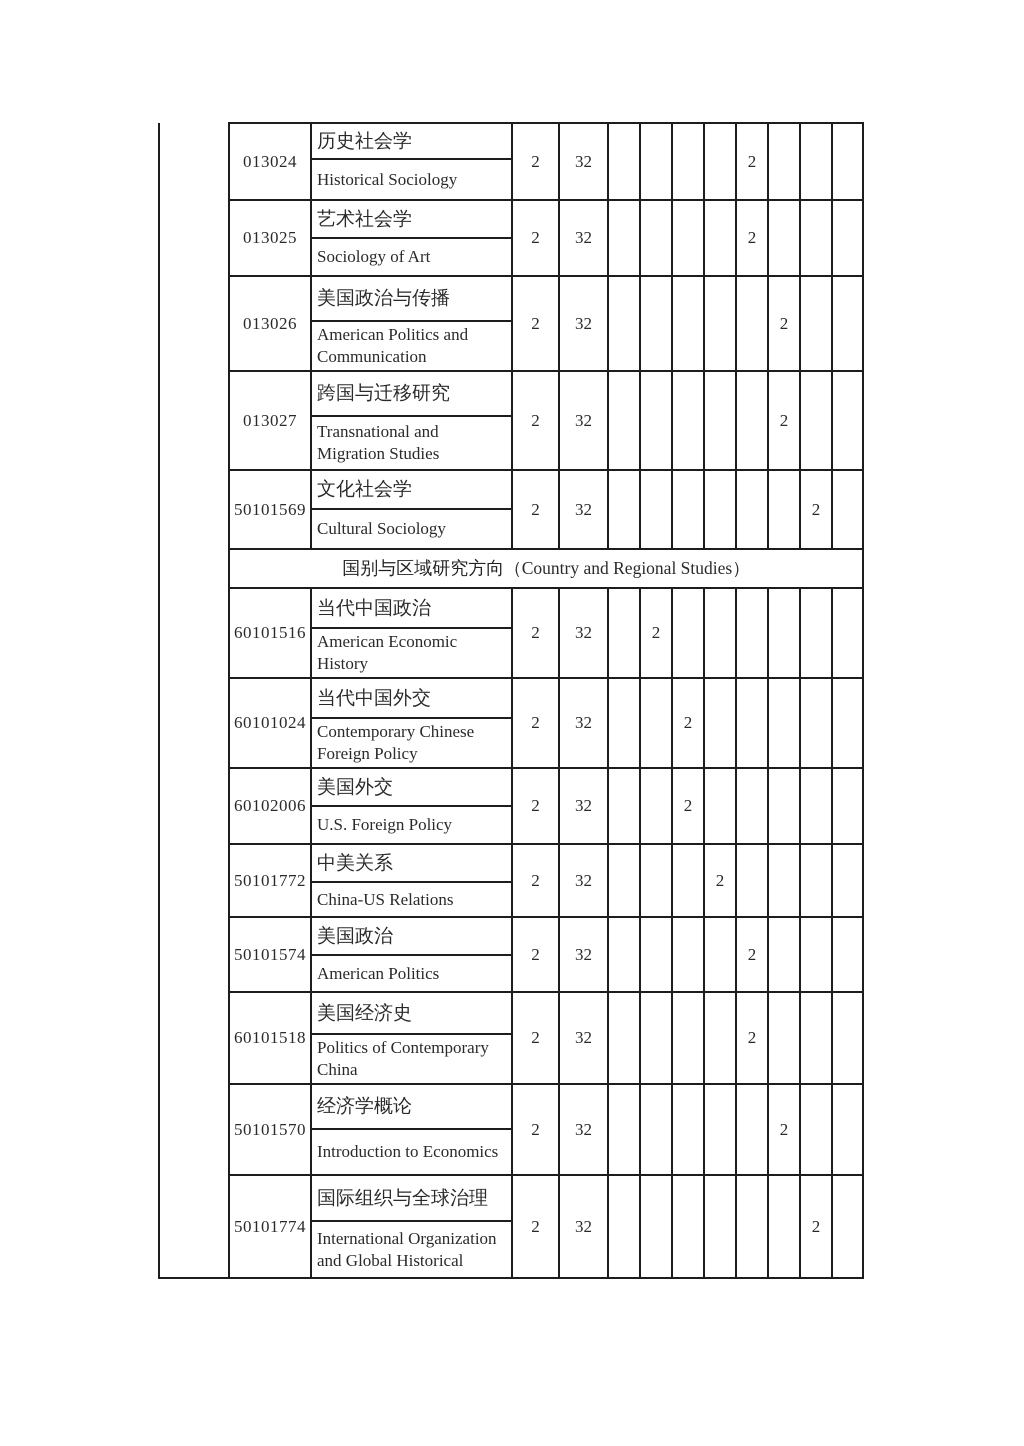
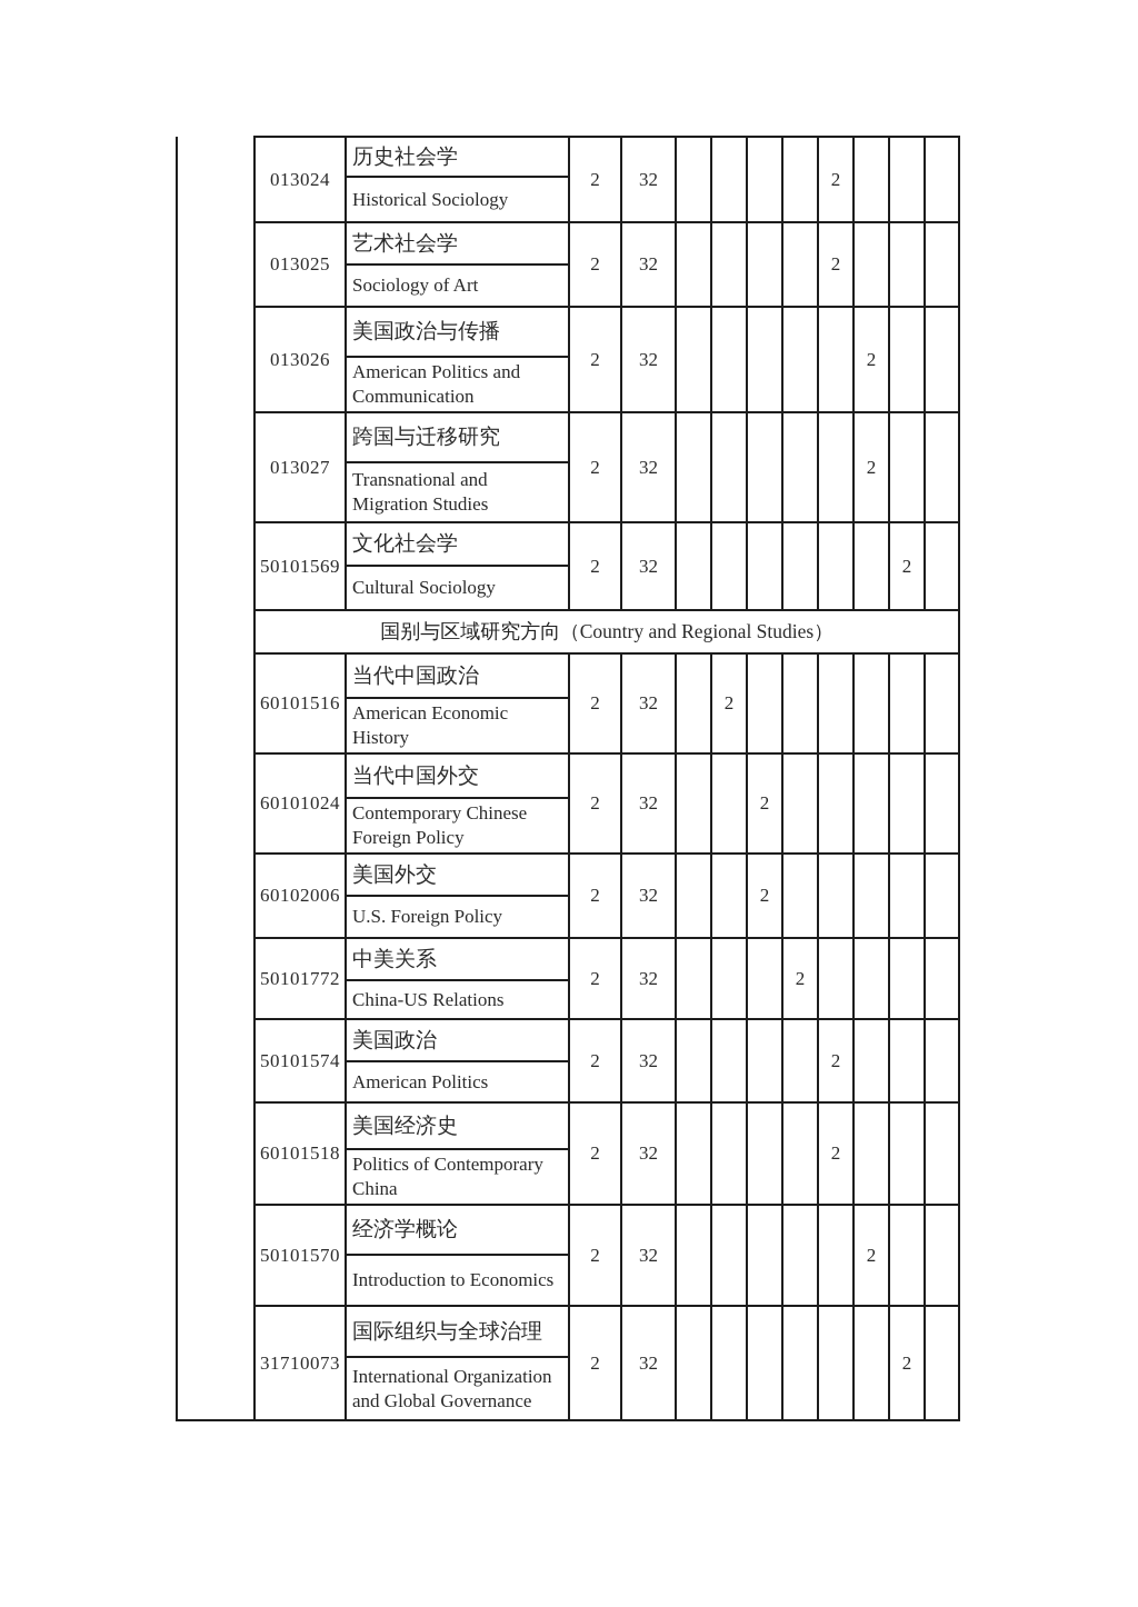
  	013024	历史社会学	2	32					2
  Historical Sociology
  013025	艺术社会学	2	32					2
  Sociology of Art
  013026	美国政治与传播	2	32						2
  American Politics and Communication
  013027	跨国与迁移研究	2	32						2
  Transnational and Migration Studies
  50101569	文化社会学	2	32							2
  Cultural Sociology
  国别与区域研究方向（Country and Regional Studies）
  60101516	当代中国政治	2	32		2
  American Economic History
  60101024	当代中国外交	2	32			2
  Contemporary Chinese Foreign Policy
  60102006	美国外交	2	32			2
  U.S. Foreign Policy
  50101772	中美关系	2	32				2
  China-US Relations
  50101574	美国政治	2	32					2
  American Politics
  60101518	美国经济史	2	32					2
  Politics of Contemporary China
  50101570	经济学概论	2	32						2
  Introduction to Economics
- 50101774	国际组织与全球治理	2	32							2
+ 31710073	国际组织与全球治理	2	32							2
- International Organization and Global Historical
+ International Organization and Global Governance
